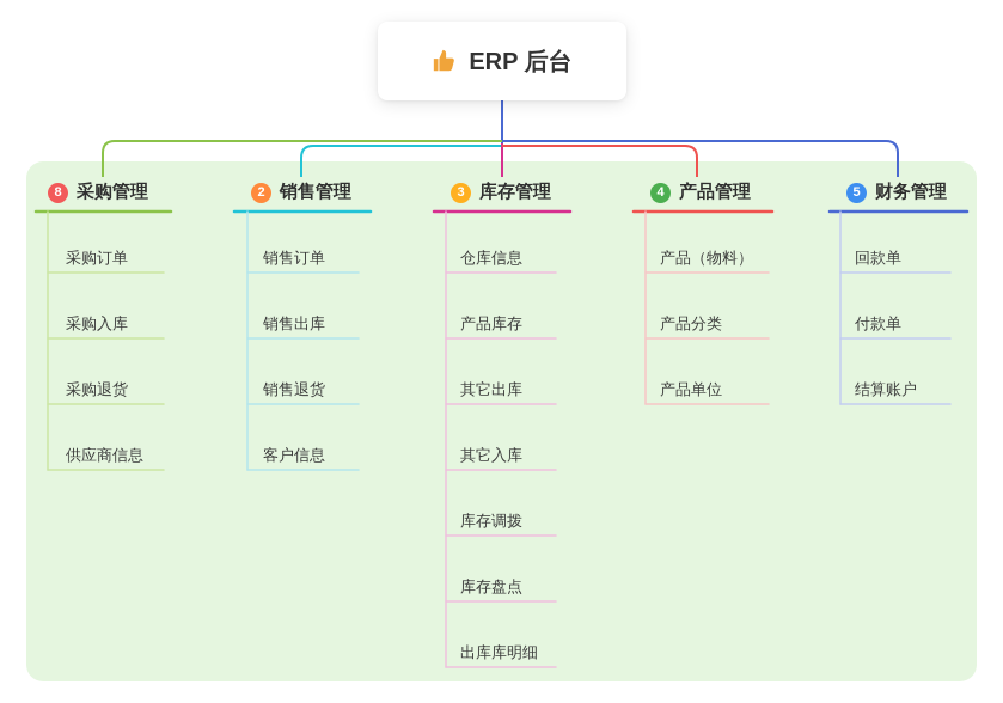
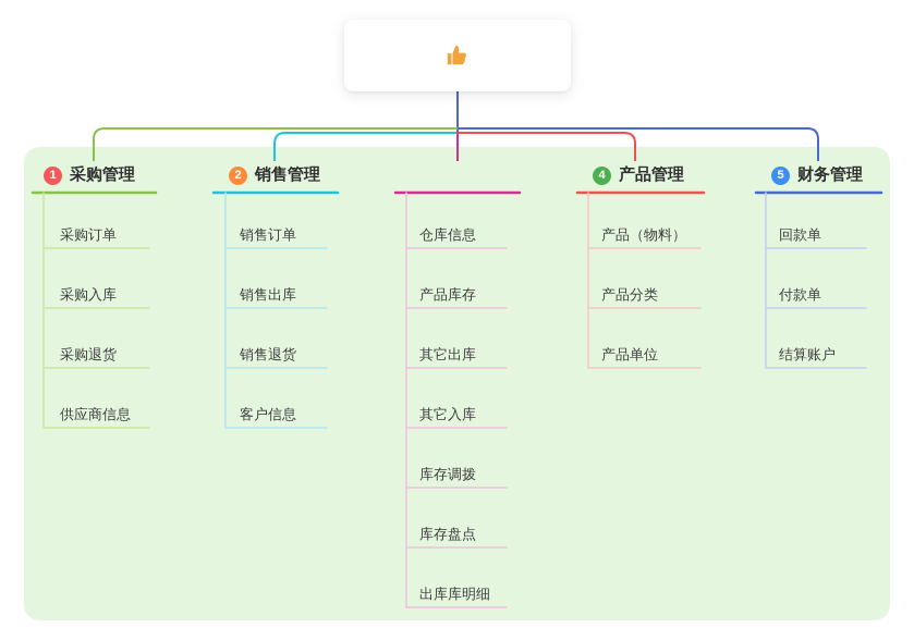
- ERP 后台
- 8
+ 1
  采购管理
  2
  销售管理
- 3
- 库存管理
  4
  产品管理
  5
  财务管理
  采购订单
  采购入库
  采购退货
  供应商信息
  销售订单
  销售出库
  销售退货
  客户信息
  仓库信息
  产品库存
  其它出库
  其它入库
  库存调拨
  库存盘点
  出库库明细
  产品（物料）
  产品分类
  产品单位
  回款单
  付款单
  结算账户
